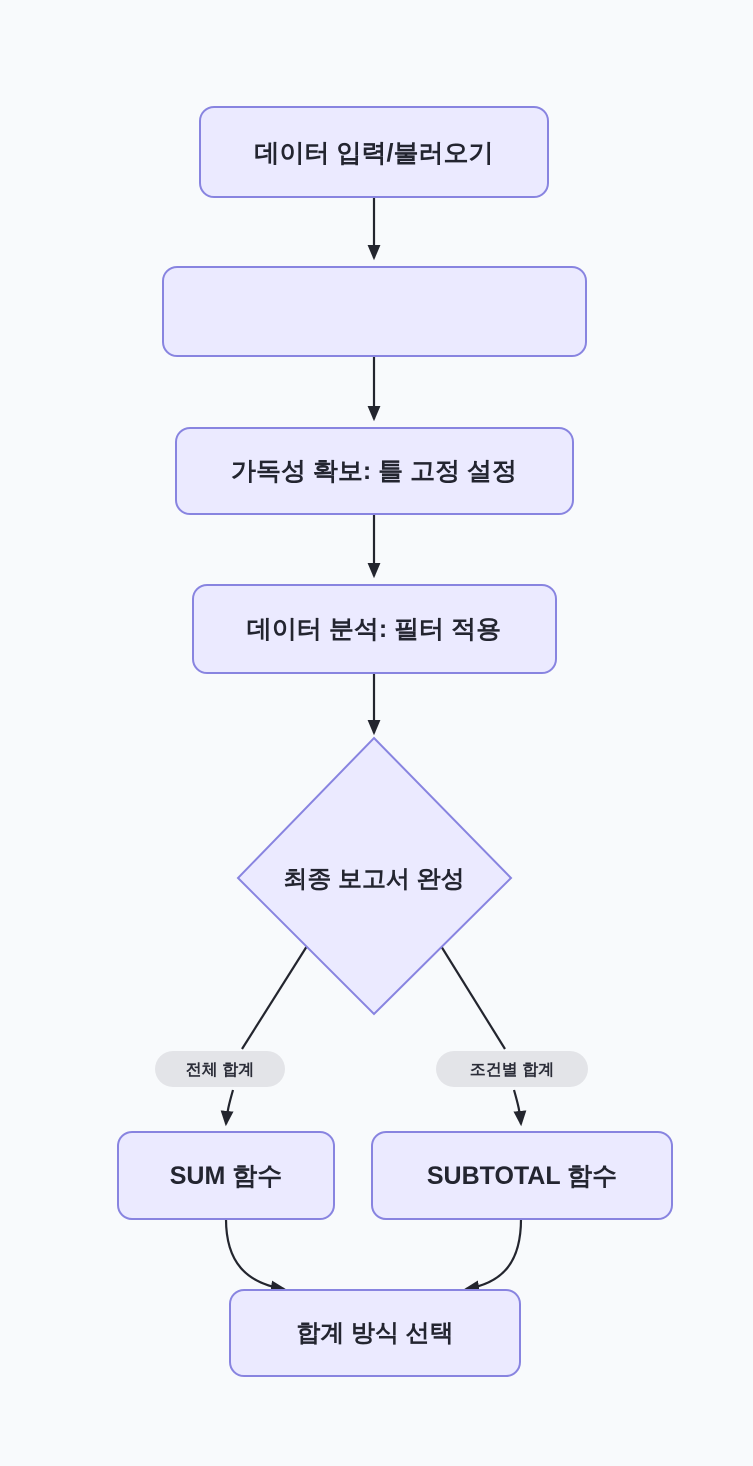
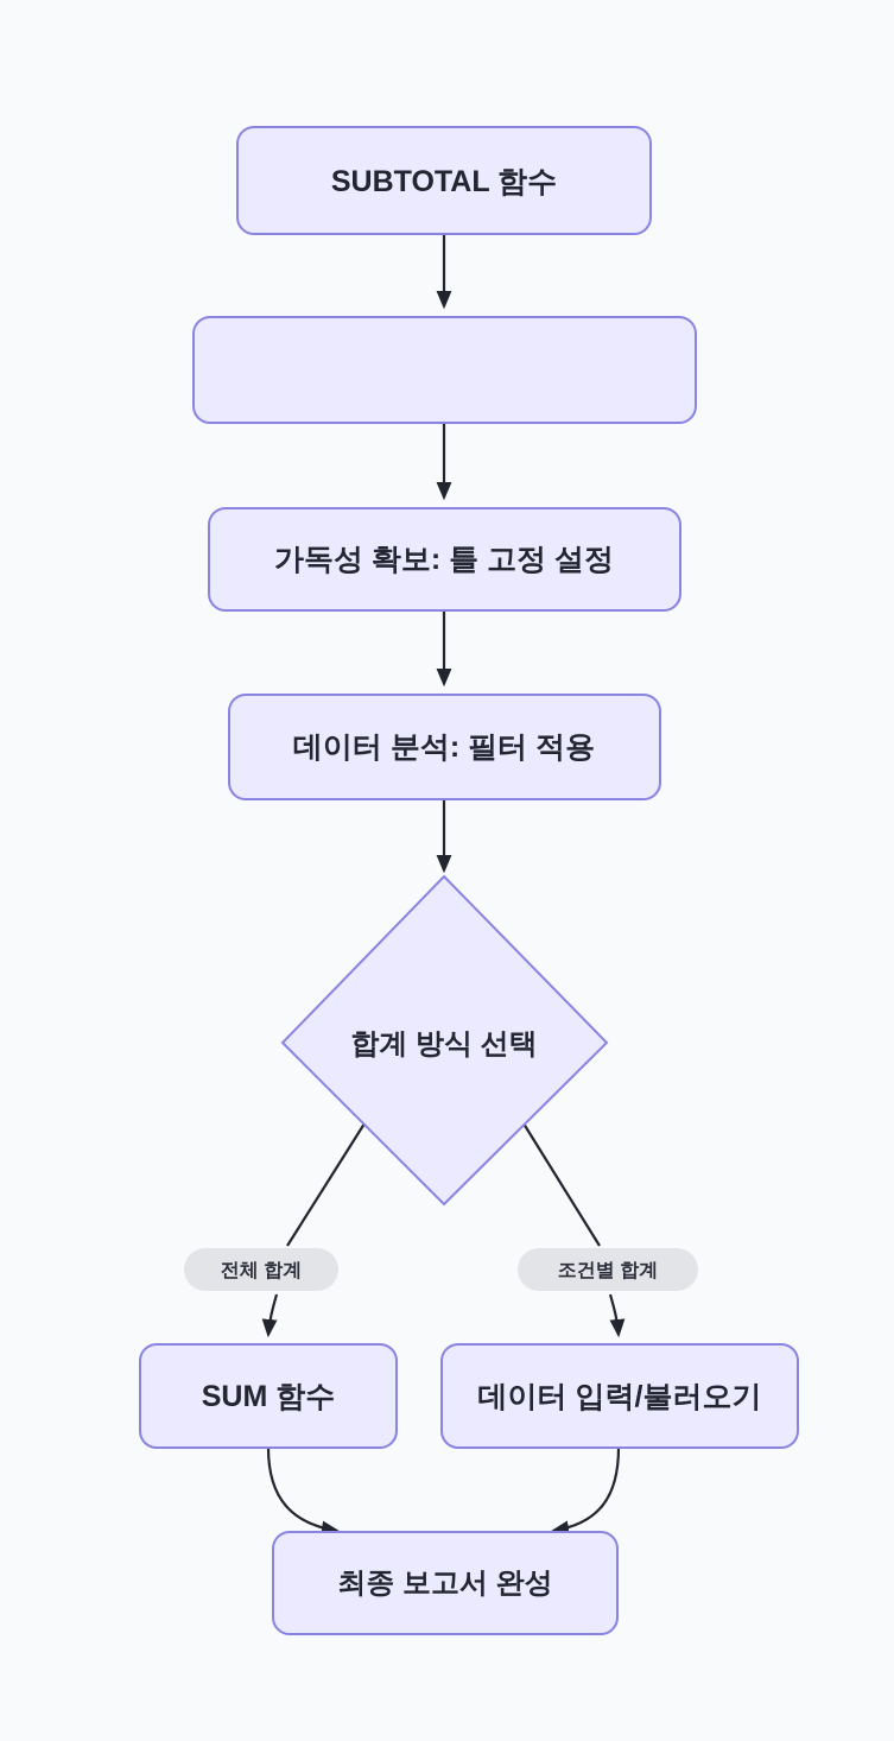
- 데이터 입력/불러오기
+ SUBTOTAL 함수
  가독성 확보: 틀 고정 설정
  데이터 분석: 필터 적용
- 최종 보고서 완성
+ 합계 방식 선택
  SUM 함수
- SUBTOTAL 함수
+ 데이터 입력/불러오기
- 합계 방식 선택
+ 최종 보고서 완성
  전체 합계
  조건별 합계
